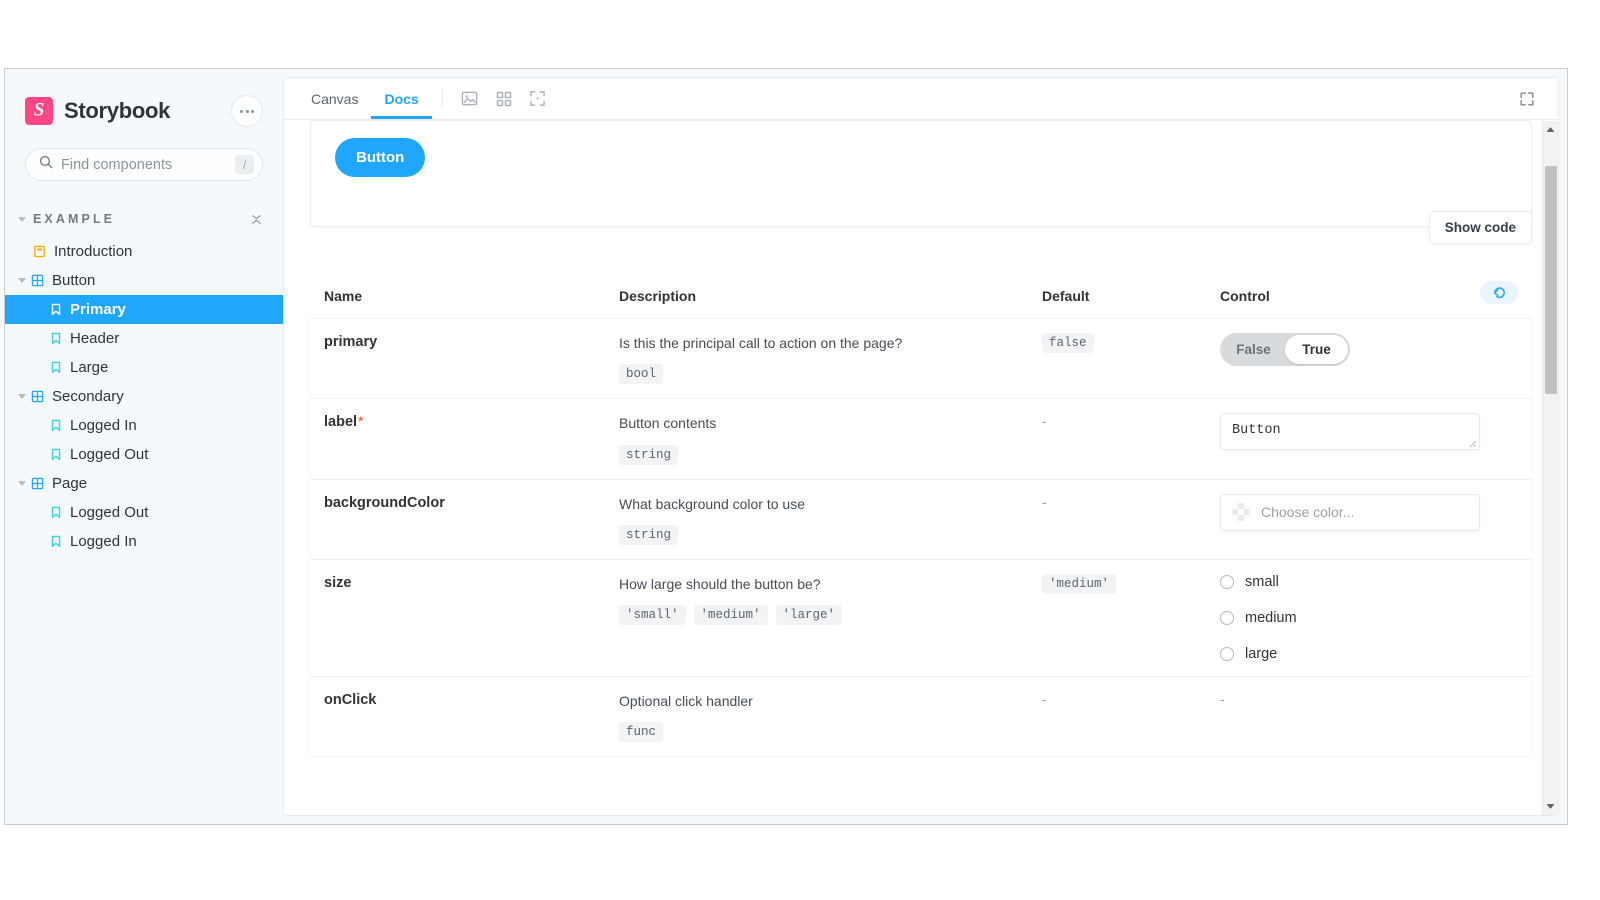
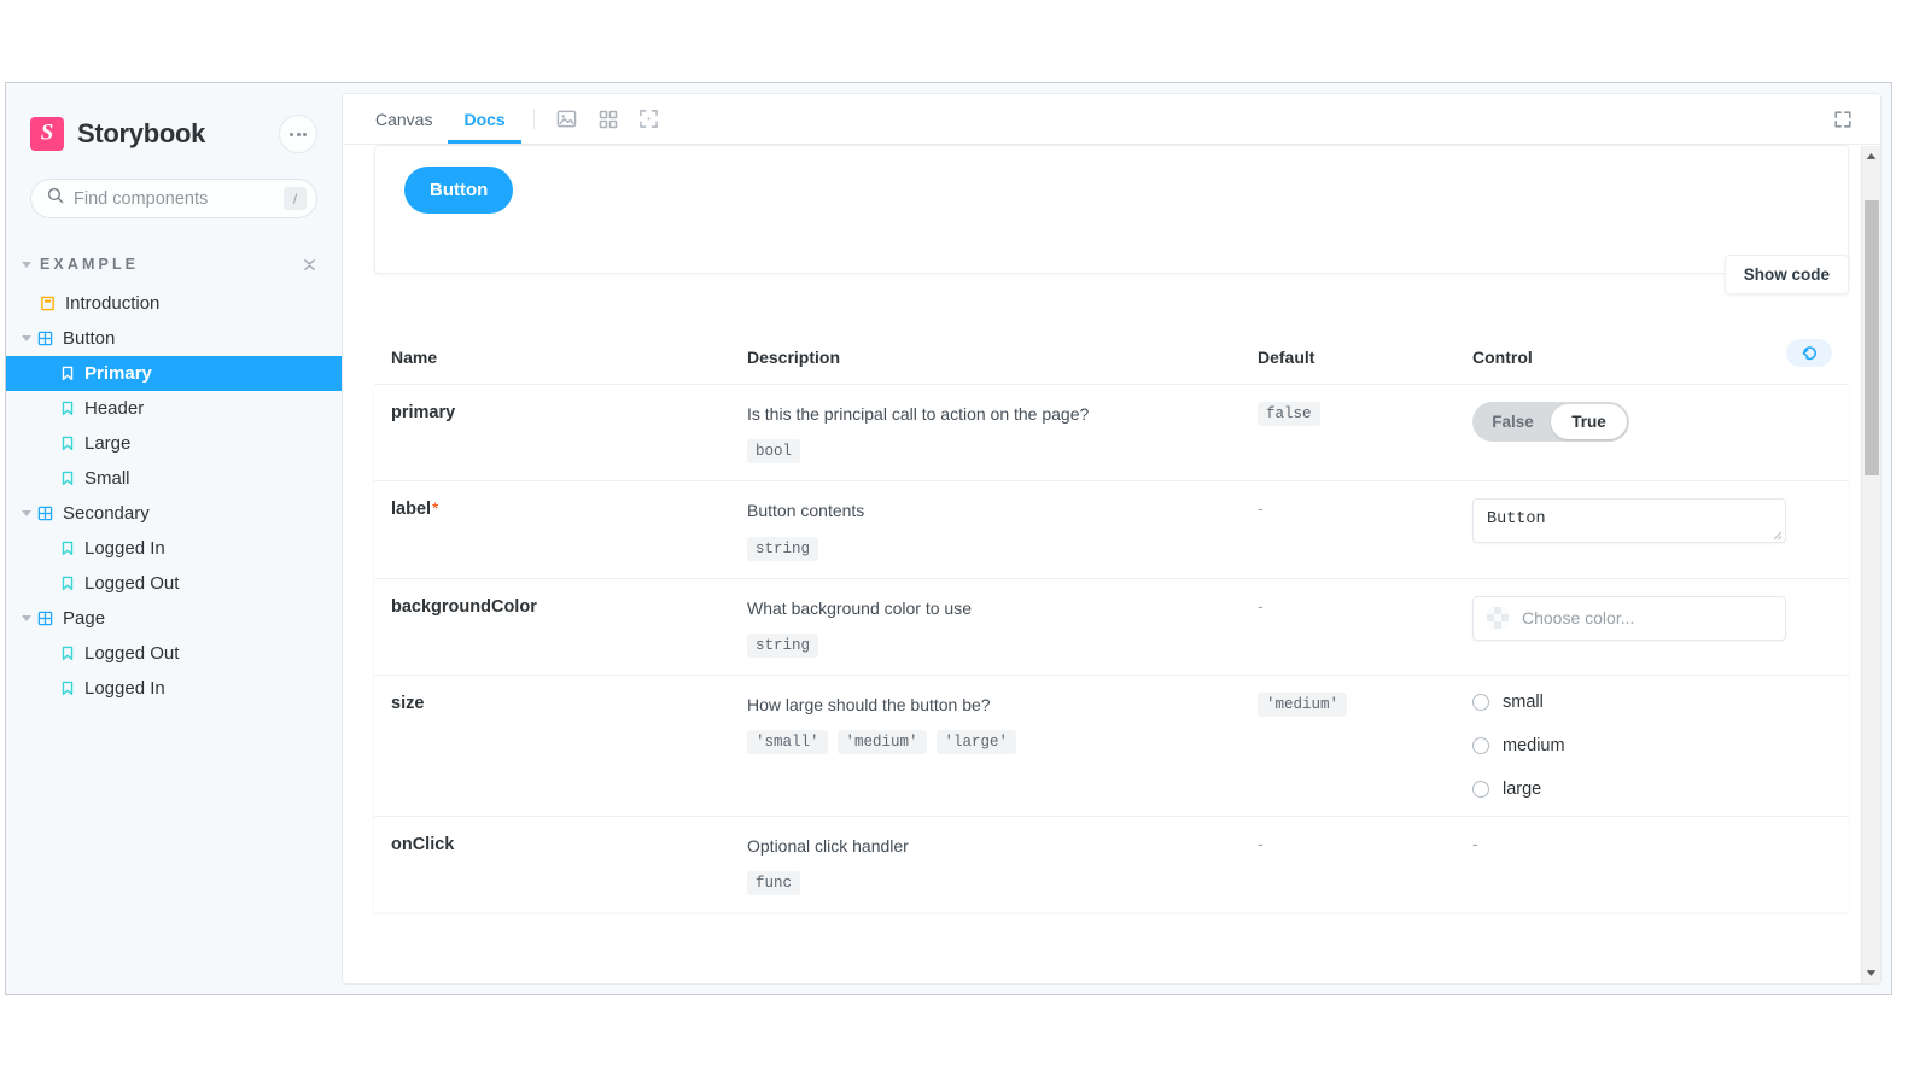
  S
  Storybook
  Find components
  /
  EXAMPLE
  Introduction
  Button
  Primary
  Header
  Large
+ Small
  Secondary
  Logged In
  Logged Out
  Page
  Logged Out
  Logged In
  Canvas
  Docs
  Button
  Show code
  Name	Description	Default	Control
  primary	Is this the principal call to action on the page?bool	false	False True
  label*	Button contentsstring	-	Button
  backgroundColor	What background color to usestring	-	Choose color...
  size	How large should the button be?'small' 'medium' 'large'	'medium'	smallmediumlarge
  onClick	Optional click handlerfunc	-	-
